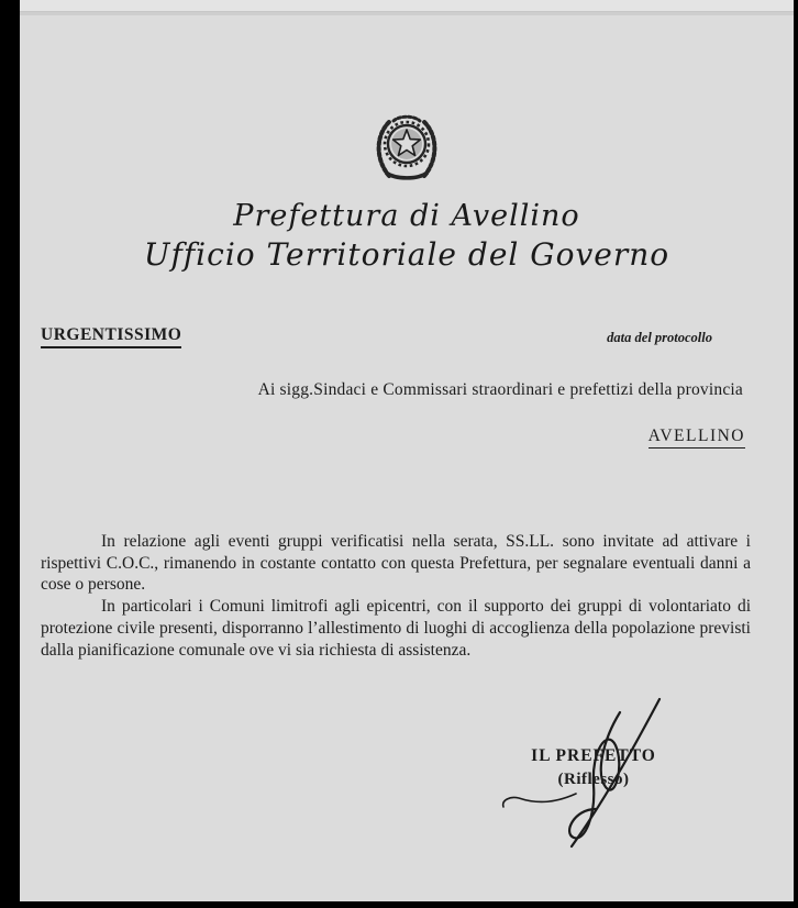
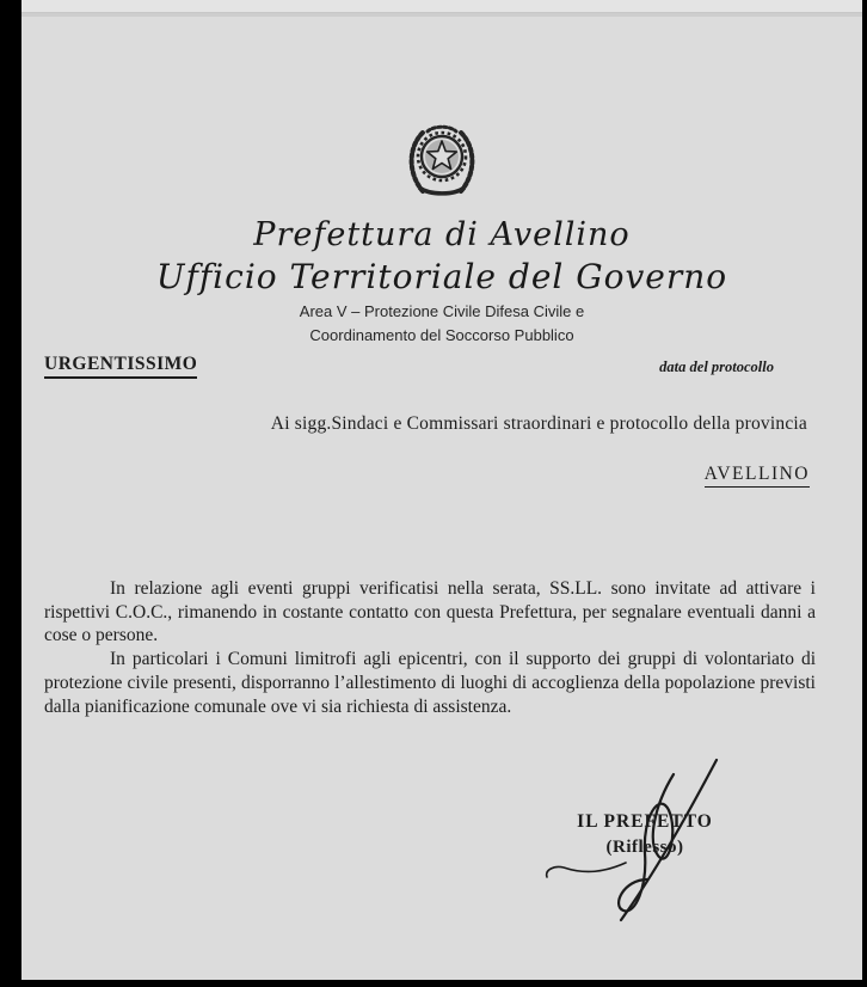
  Prefettura di Avellino
  Ufficio Territoriale del Governo
+ Area V – Protezione Civile Difesa Civile e
+ Coordinamento del Soccorso Pubblico
  URGENTISSIMO
  data del protocollo
- Ai sigg.Sindaci e Commissari straordinari e prefettizi della provincia
+ Ai sigg.Sindaci e Commissari straordinari e protocollo della provincia
  AVELLINO
  In relazione agli eventi gruppi verificatisi nella serata, SS.LL. sono invitate ad attivare i rispettivi C.O.C., rimanendo in costante contatto con questa Prefettura, per segnalare eventuali danni a cose o persone.
  In particolari i Comuni limitrofi agli epicentri, con il supporto dei gruppi di volontariato di protezione civile presenti, disporranno l’allestimento di luoghi di accoglienza della popolazione previsti dalla pianificazione comunale ove vi sia richiesta di assistenza.
  IL PREFETTO
  (Riflesso)
